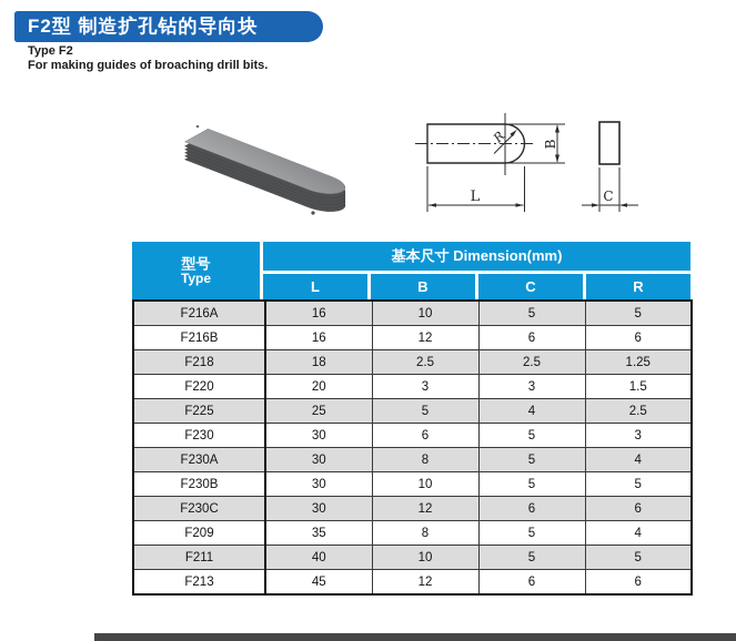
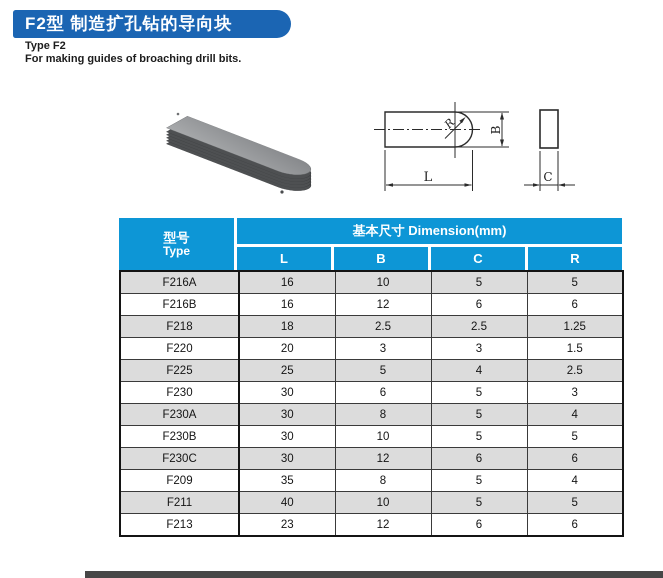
  F2型 制造扩孔钻的导向块
  Type F2
  For making guides of broaching drill bits.
  L
  C
  型号
  Type
  基本尺寸 Dimension(mm)
  L
  B
  C
  R
  F216A	16	10	5	5
  F216B	16	12	6	6
  F218	18	2.5	2.5	1.25
  F220	20	3	3	1.5
  F225	25	5	4	2.5
  F230	30	6	5	3
  F230A	30	8	5	4
  F230B	30	10	5	5
  F230C	30	12	6	6
  F209	35	8	5	4
  F211	40	10	5	5
- F213	45	12	6	6
+ F213	23	12	6	6
